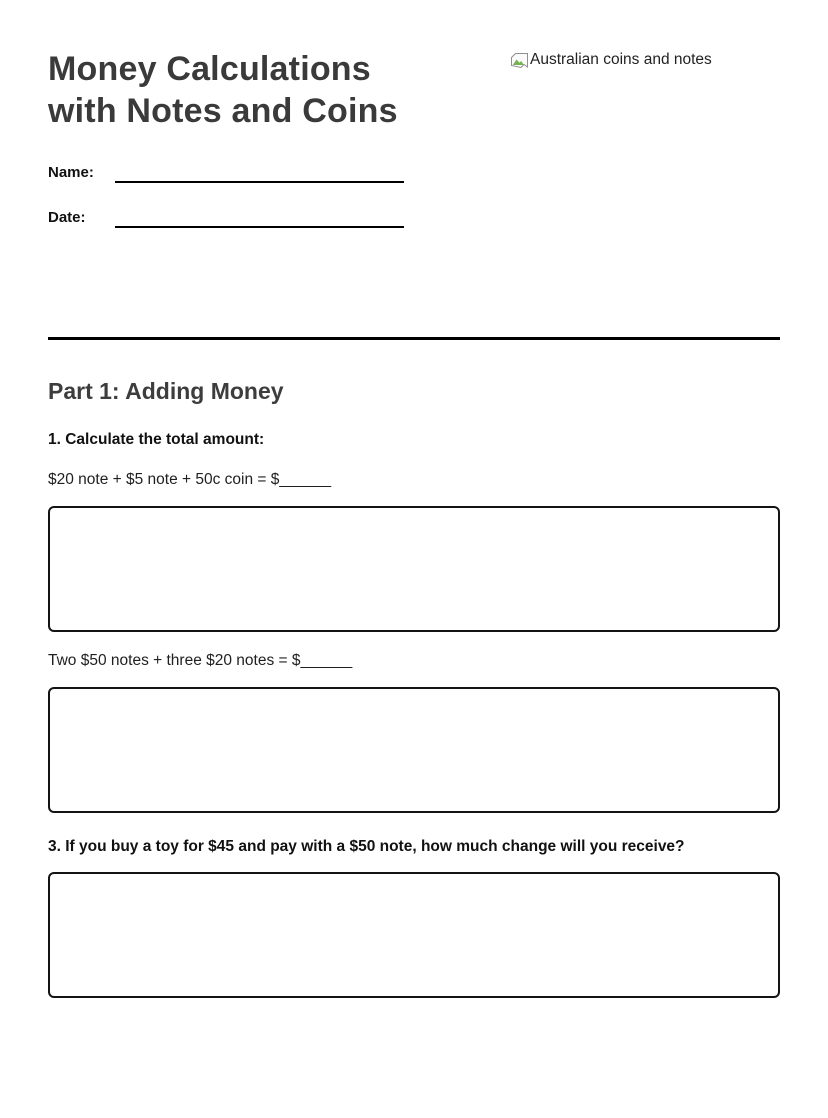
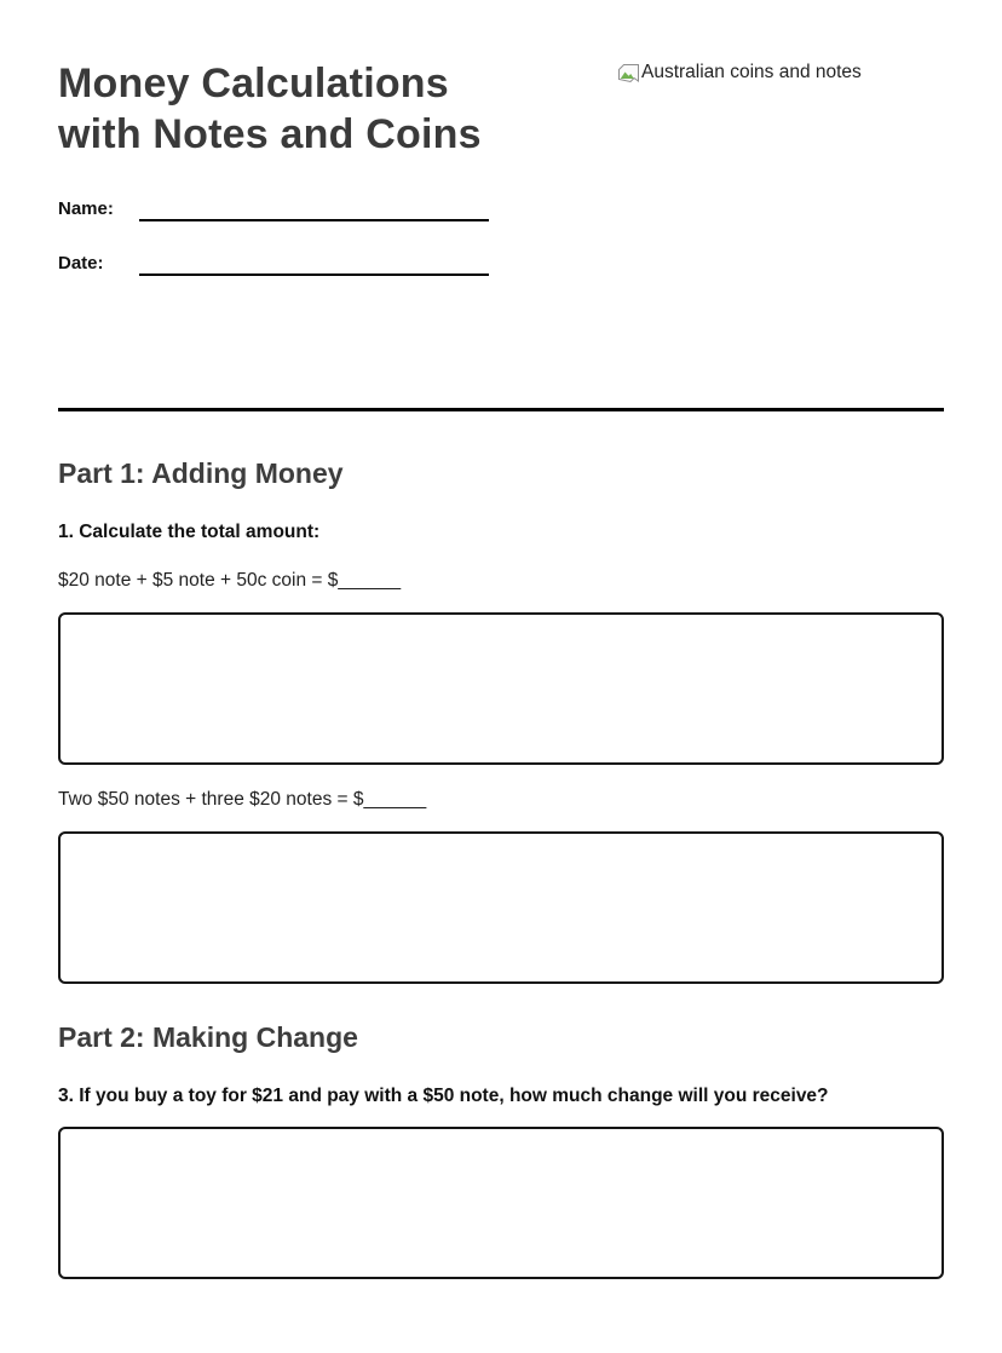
  Money Calculations
  with Notes and Coins
  Australian coins and notes
  Name:
  Date:
  Part 1: Adding Money
  1. Calculate the total amount:
  $20 note + $5 note + 50c coin = $______
  Two $50 notes + three $20 notes = $______
+ Part 2: Making Change
- 3. If you buy a toy for $45 and pay with a $50 note, how much change will you receive?
+ 3. If you buy a toy for $21 and pay with a $50 note, how much change will you receive?
